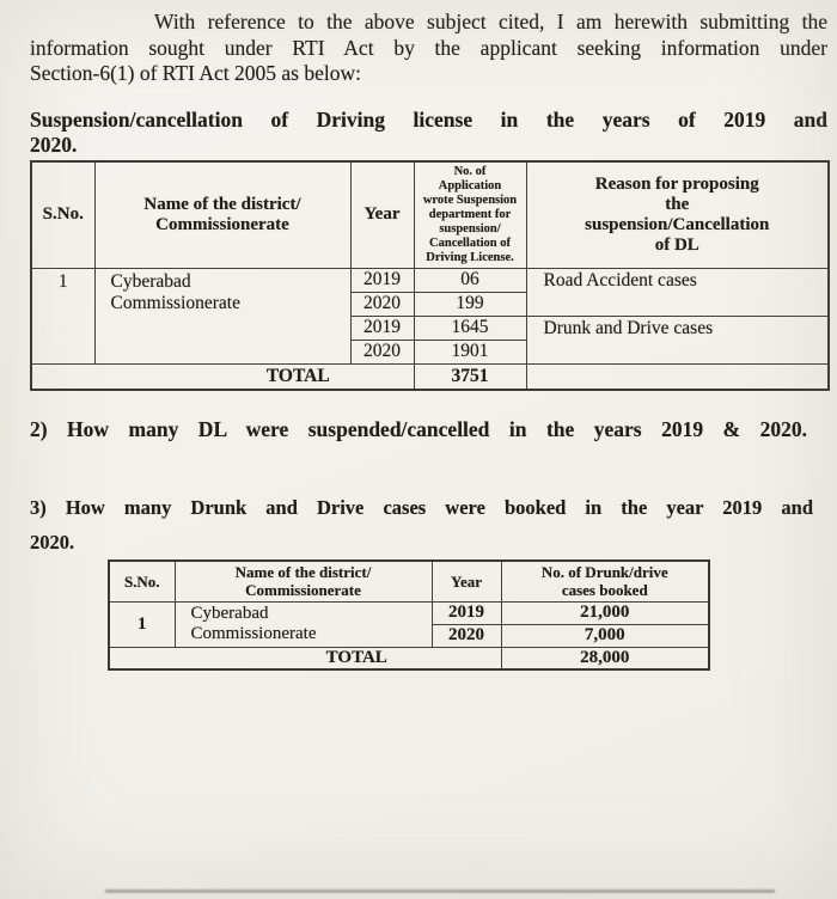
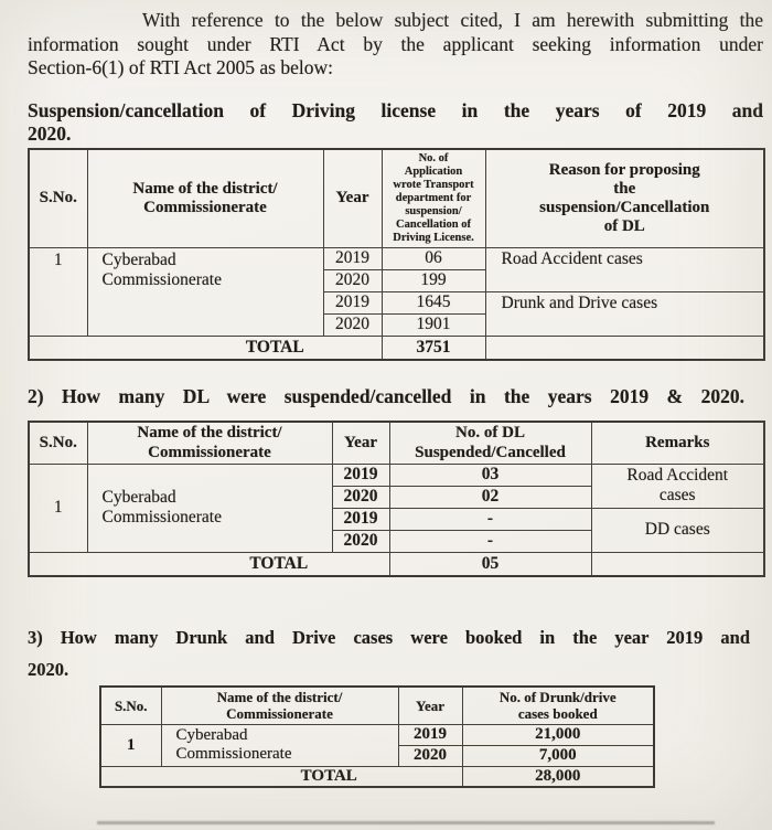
- With reference to the above subject cited, I am herewith submitting the
+ With reference to the below subject cited, I am herewith submitting the
  information sought under RTI Act by the applicant seeking information under
  Section-6(1) of RTI Act 2005 as below:
  Suspension/cancellation of Driving license in the years of 2019 and
  2020.
- S.No.	Name of the district/ Commissionerate	Year	No. of Application wrote Suspension department for suspension/ Cancellation of Driving License.	Reason for proposing the suspension/Cancellation of DL
+ S.No.	Name of the district/ Commissionerate	Year	No. of Application wrote Transport department for suspension/ Cancellation of Driving License.	Reason for proposing the suspension/Cancellation of DL
  1	Cyberabad Commissionerate	2019	06	Road Accident cases
  2020	199
  2019	1645	Drunk and Drive cases
  2020	1901
  TOTAL	3751
  2) How many DL were suspended/cancelled in the years 2019 & 2020.
+ S.No.	Name of the district/ Commissionerate	Year	No. of DL Suspended/Cancelled	Remarks
+ 1	Cyberabad Commissionerate	2019	03	Road Accident cases
+ 2020	02
+ 2019	-	DD cases
+ 2020	-
+ TOTAL	05
  3) How many Drunk and Drive cases were booked in the year 2019 and
  2020.
  S.No.	Name of the district/ Commissionerate	Year	No. of Drunk/drive cases booked
  1	Cyberabad Commissionerate	2019	21,000
  2020	7,000
  TOTAL	28,000
